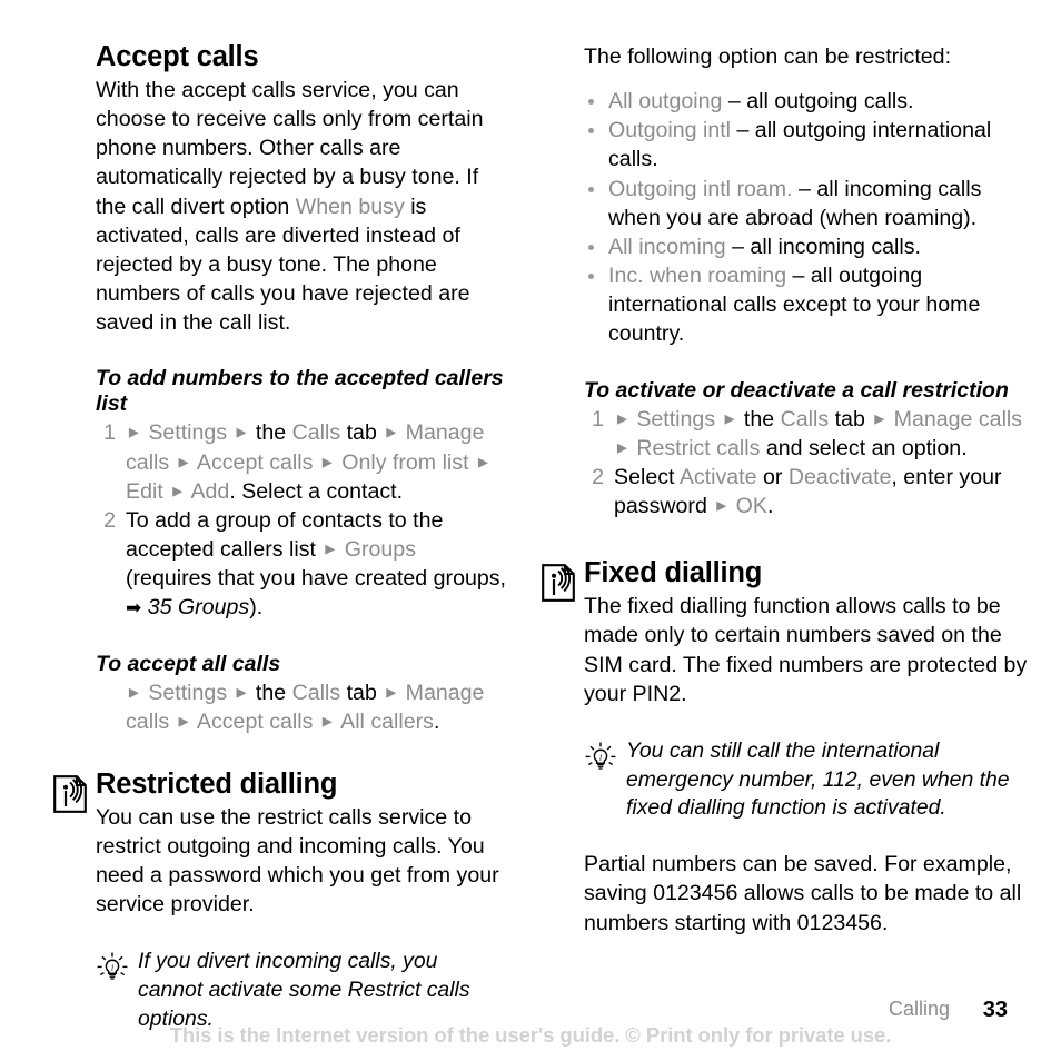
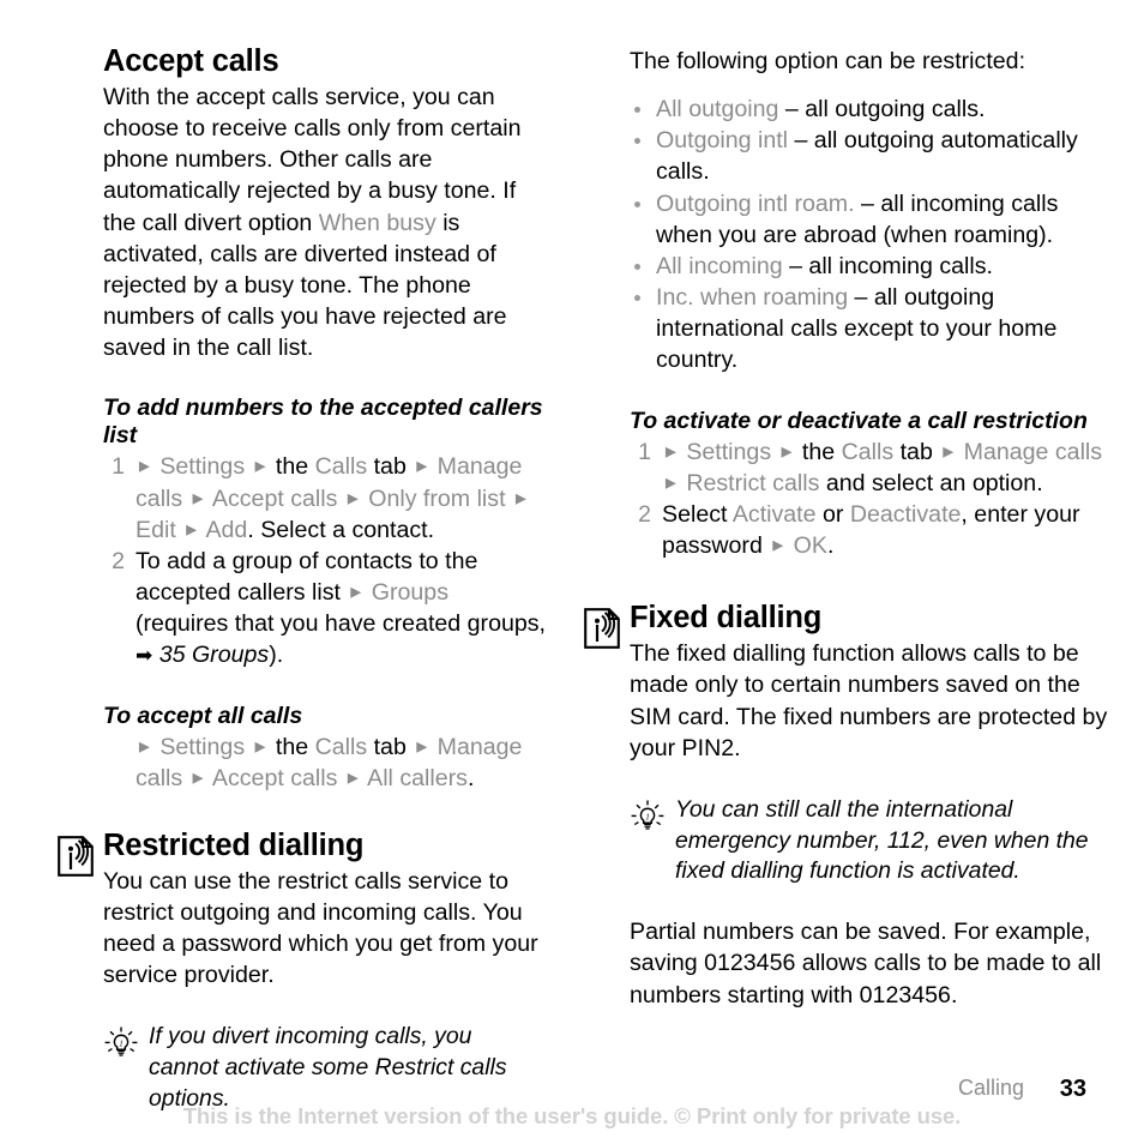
  Accept calls
  With the accept calls service, you can choose to receive calls only from certain phone numbers. Other calls are automatically rejected by a busy tone. If the call divert option When busy is activated, calls are diverted instead of rejected by a busy tone. The phone numbers of calls you have rejected are saved in the call list.
  To add numbers to the accepted callers list
  1
  ► Settings ► the Calls tab ► Manage calls ► Accept calls ► Only from list ► Edit ► Add. Select a contact.
  2
  To add a group of contacts to the accepted callers list ► Groups (requires that you have created groups, ➡ 35 Groups).
  To accept all calls
  ► Settings ► the Calls tab ► Manage calls ► Accept calls ► All callers.
  Restricted dialling
  You can use the restrict calls service to restrict outgoing and incoming calls. You need a password which you get from your service provider.
  1
  If you divert incoming calls, you cannot activate some Restrict calls options.
  The following option can be restricted:
  All outgoing – all outgoing calls.
- Outgoing intl – all outgoing international calls.
+ Outgoing intl – all outgoing automatically calls.
  Outgoing intl roam. – all incoming calls when you are abroad (when roaming).
  All incoming – all incoming calls.
  Inc. when roaming – all outgoing international calls except to your home country.
  To activate or deactivate a call restriction
  1
  ► Settings ► the Calls tab ► Manage calls ► Restrict calls and select an option.
  2
  Select Activate or Deactivate, enter your password ► OK.
  Fixed dialling
  The fixed dialling function allows calls to be made only to certain numbers saved on the SIM card. The fixed numbers are protected by your PIN2.
  1
  You can still call the international emergency number, 112, even when the fixed dialling function is activated.
  Partial numbers can be saved. For example, saving 0123456 allows calls to be made to all numbers starting with 0123456.
  Calling
  33
  This is the Internet version of the user's guide. © Print only for private use.
